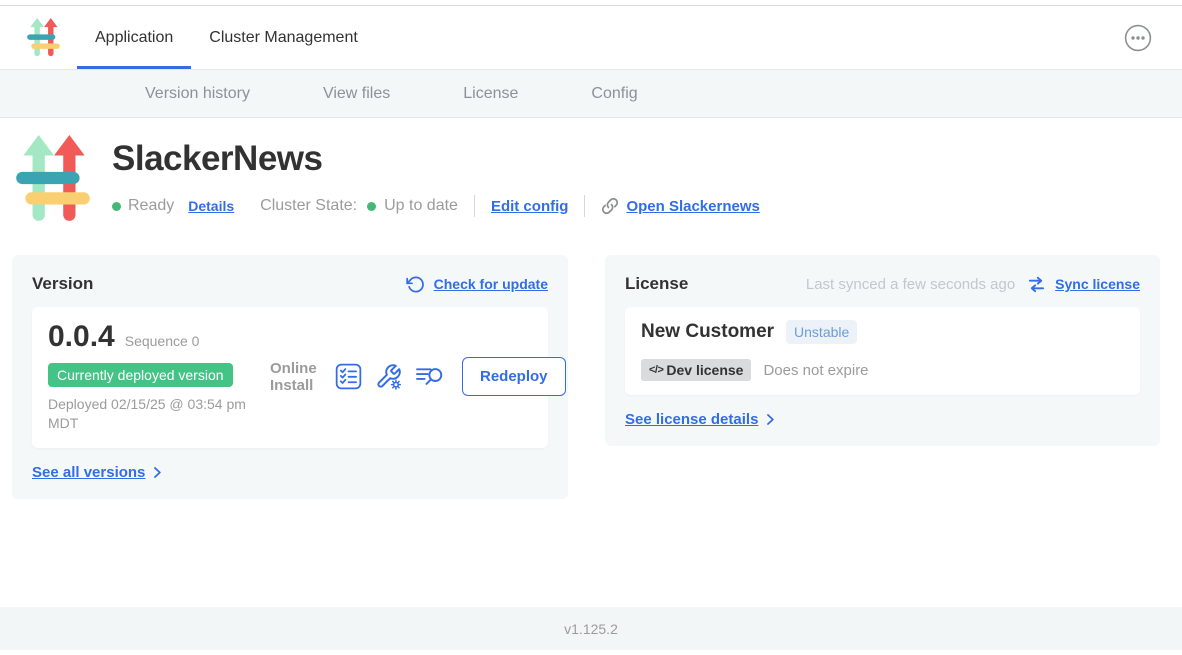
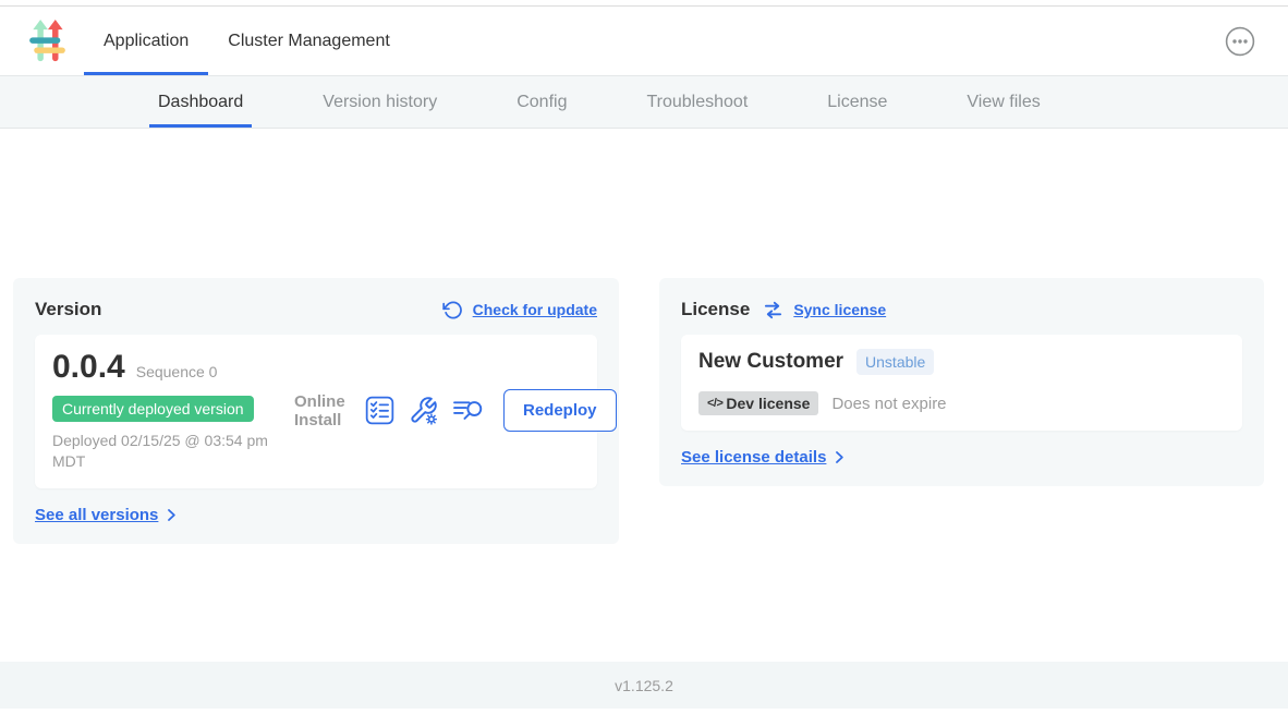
  Application
  Cluster Management
+ Dashboard
  Version history
- View files
+ Config
+ Troubleshoot
  License
- Config
+ View files
- SlackerNews
- Ready
- Details
- Cluster State:
- Up to date
- Edit config
- Open Slackernews
  Version
  Check for update
  0.0.4
  Sequence 0
  Currently deployed version
  Deployed 02/15/25 @ 03:54 pm MDT
  Online Install
  Redeploy
  See all versions
  License
- Last synced a few seconds ago
  Sync license
  New Customer
  Unstable
  </>
  Dev license
  Does not expire
  See license details
  v1.125.2
